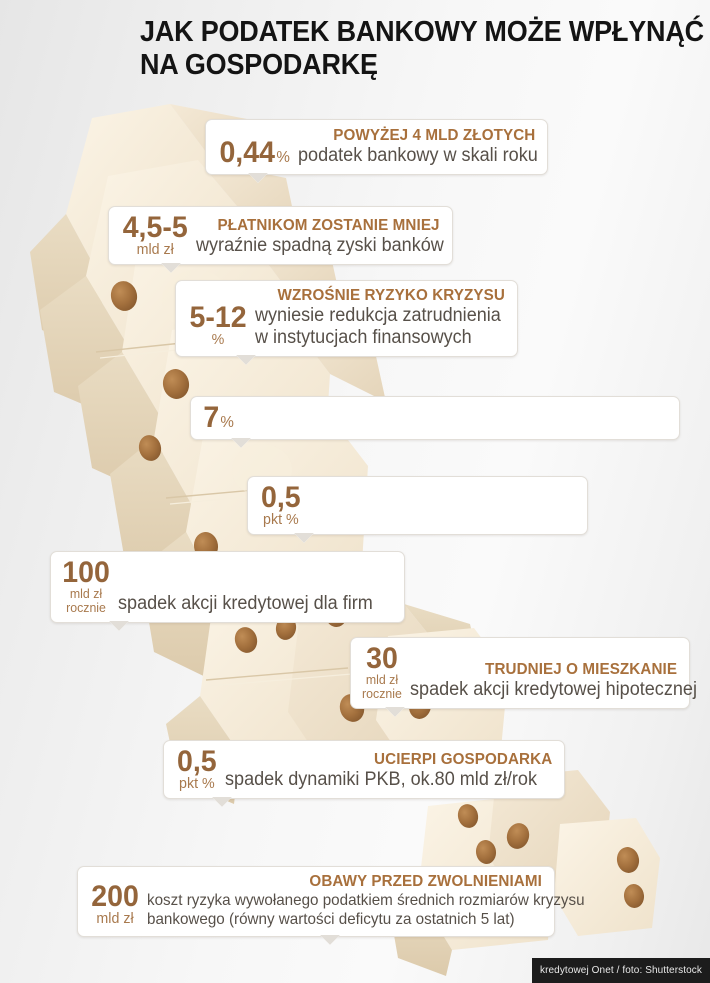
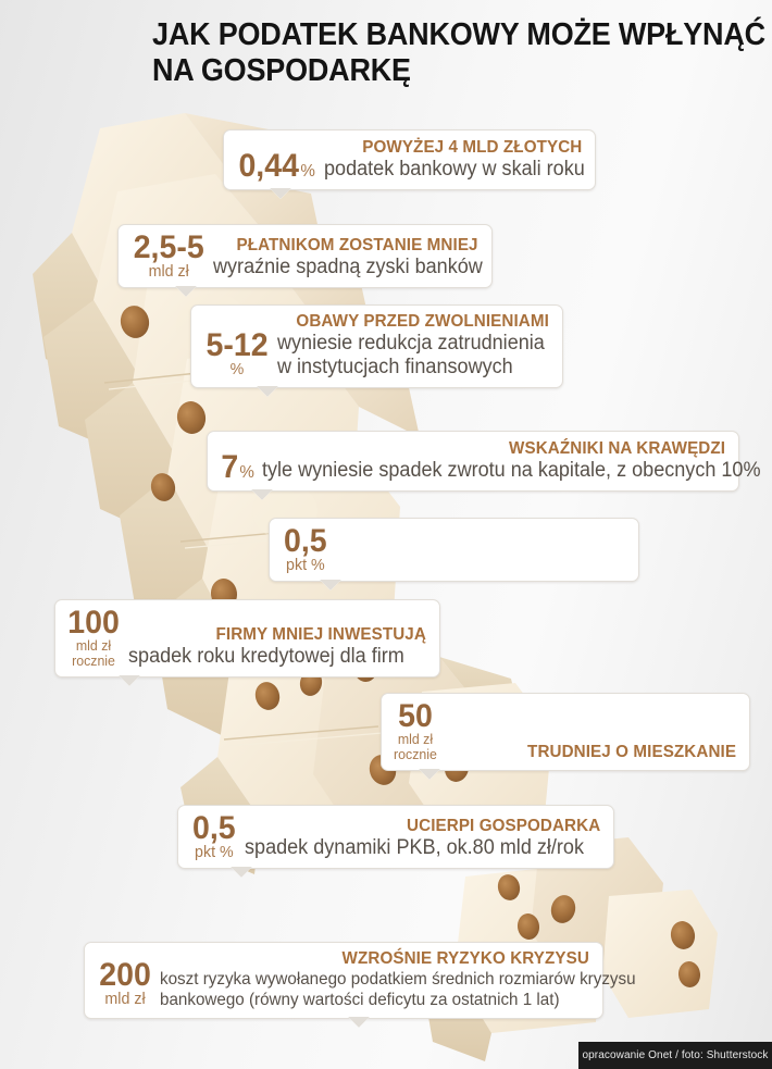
  JAK PODATEK BANKOWY MOŻE WPŁYNĄĆ
  NA GOSPODARKĘ
  0,44
  %
  POWYŻEJ 4 MLD ZŁOTYCH
  podatek bankowy w skali roku
- 4,5-5
+ 2,5-5
  mld zł
  PŁATNIKOM ZOSTANIE MNIEJ
  wyraźnie spadną zyski banków
  5-12
  %
- WZROŚNIE RYZYKO KRYZYSU
+ OBAWY PRZED ZWOLNIENIAMI
  wyniesie redukcja zatrudnienia
  w instytucjach finansowych
  7
  %
+ WSKAŹNIKI NA KRAWĘDZI
+ tyle wyniesie spadek zwrotu na kapitale, z obecnych 10%
  0,5
  pkt %
  100
  mld zł
  rocznie
+ FIRMY MNIEJ INWESTUJĄ
- spadek akcji kredytowej dla firm
+ spadek roku kredytowej dla firm
- 30
+ 50
  mld zł
  rocznie
  TRUDNIEJ O MIESZKANIE
- spadek akcji kredytowej hipotecznej
  0,5
  pkt %
  UCIERPI GOSPODARKA
  spadek dynamiki PKB, ok.80 mld zł/rok
  200
  mld zł
- OBAWY PRZED ZWOLNIENIAMI
+ WZROŚNIE RYZYKO KRYZYSU
  koszt ryzyka wywołanego podatkiem średnich rozmiarów kryzysu
- bankowego (równy wartości deficytu za ostatnich 5 lat)
+ bankowego (równy wartości deficytu za ostatnich 1 lat)
- kredytowej Onet / foto: Shutterstock
+ opracowanie Onet / foto: Shutterstock
